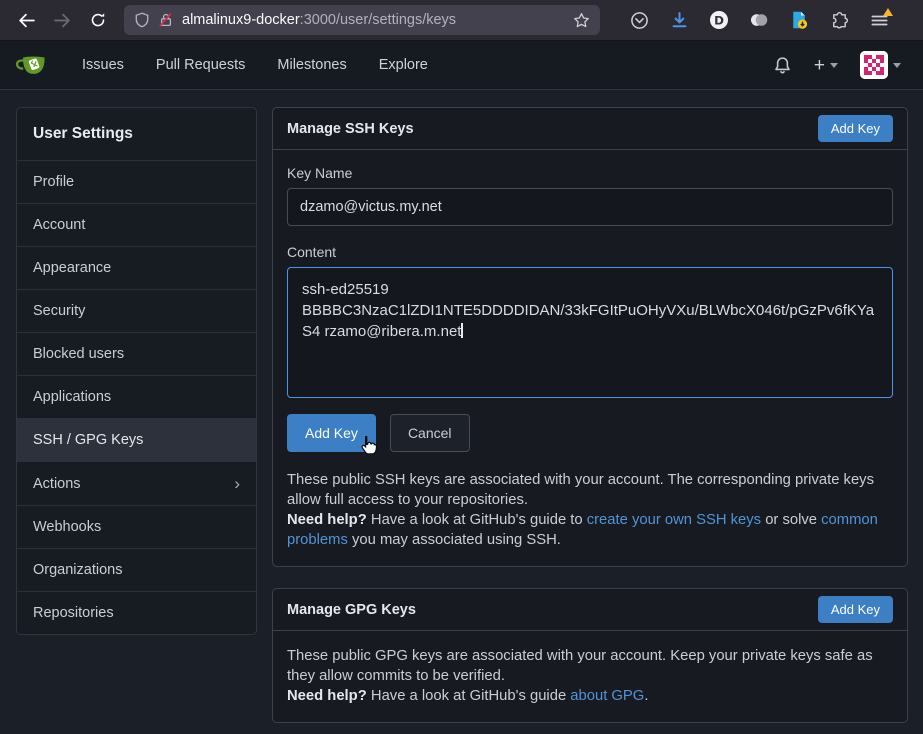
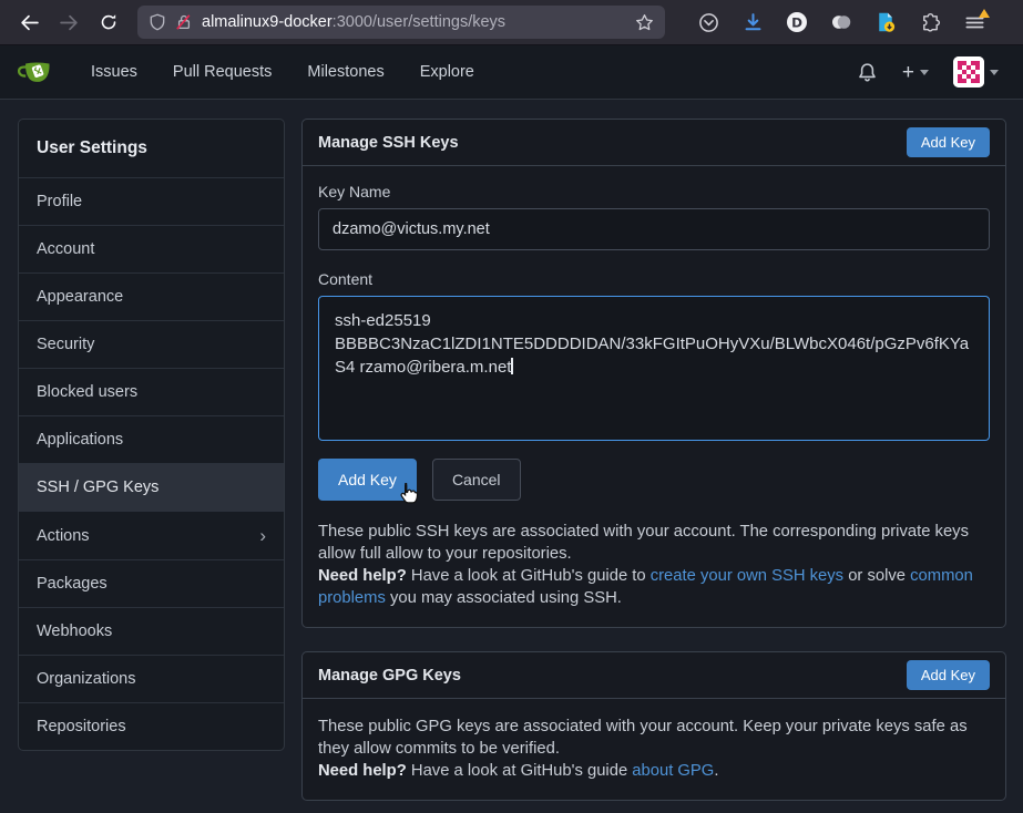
  almalinux9-docker:3000/user/settings/keys
  D
  Issues
  Pull Requests
  Milestones
  Explore
  +
  User Settings
  Profile
  Account
  Appearance
  Security
  Blocked users
  Applications
  SSH / GPG Keys
  Actions
  ›
+ Packages
  Webhooks
  Organizations
  Repositories
  Manage SSH Keys
  Add Key
  Key Name
  dzamo@victus.my.net
  Content
  ssh-ed25519 BBBBC3NzaC1lZDI1NTE5DDDDIDAN/33kFGItPuOHyVXu/BLWbcX046t/pGzPv6fKYaS4 rzamo@ribera.m.net
  Add Key
  Cancel
- These public SSH keys are associated with your account. The corresponding private keys allow full access to your repositories.
+ These public SSH keys are associated with your account. The corresponding private keys allow full allow to your repositories.
  Need help? Have a look at GitHub's guide to create your own SSH keys or solve common problems you may associated using SSH.
  Manage GPG Keys
  Add Key
  These public GPG keys are associated with your account. Keep your private keys safe as they allow commits to be verified.
  Need help? Have a look at GitHub's guide about GPG.
